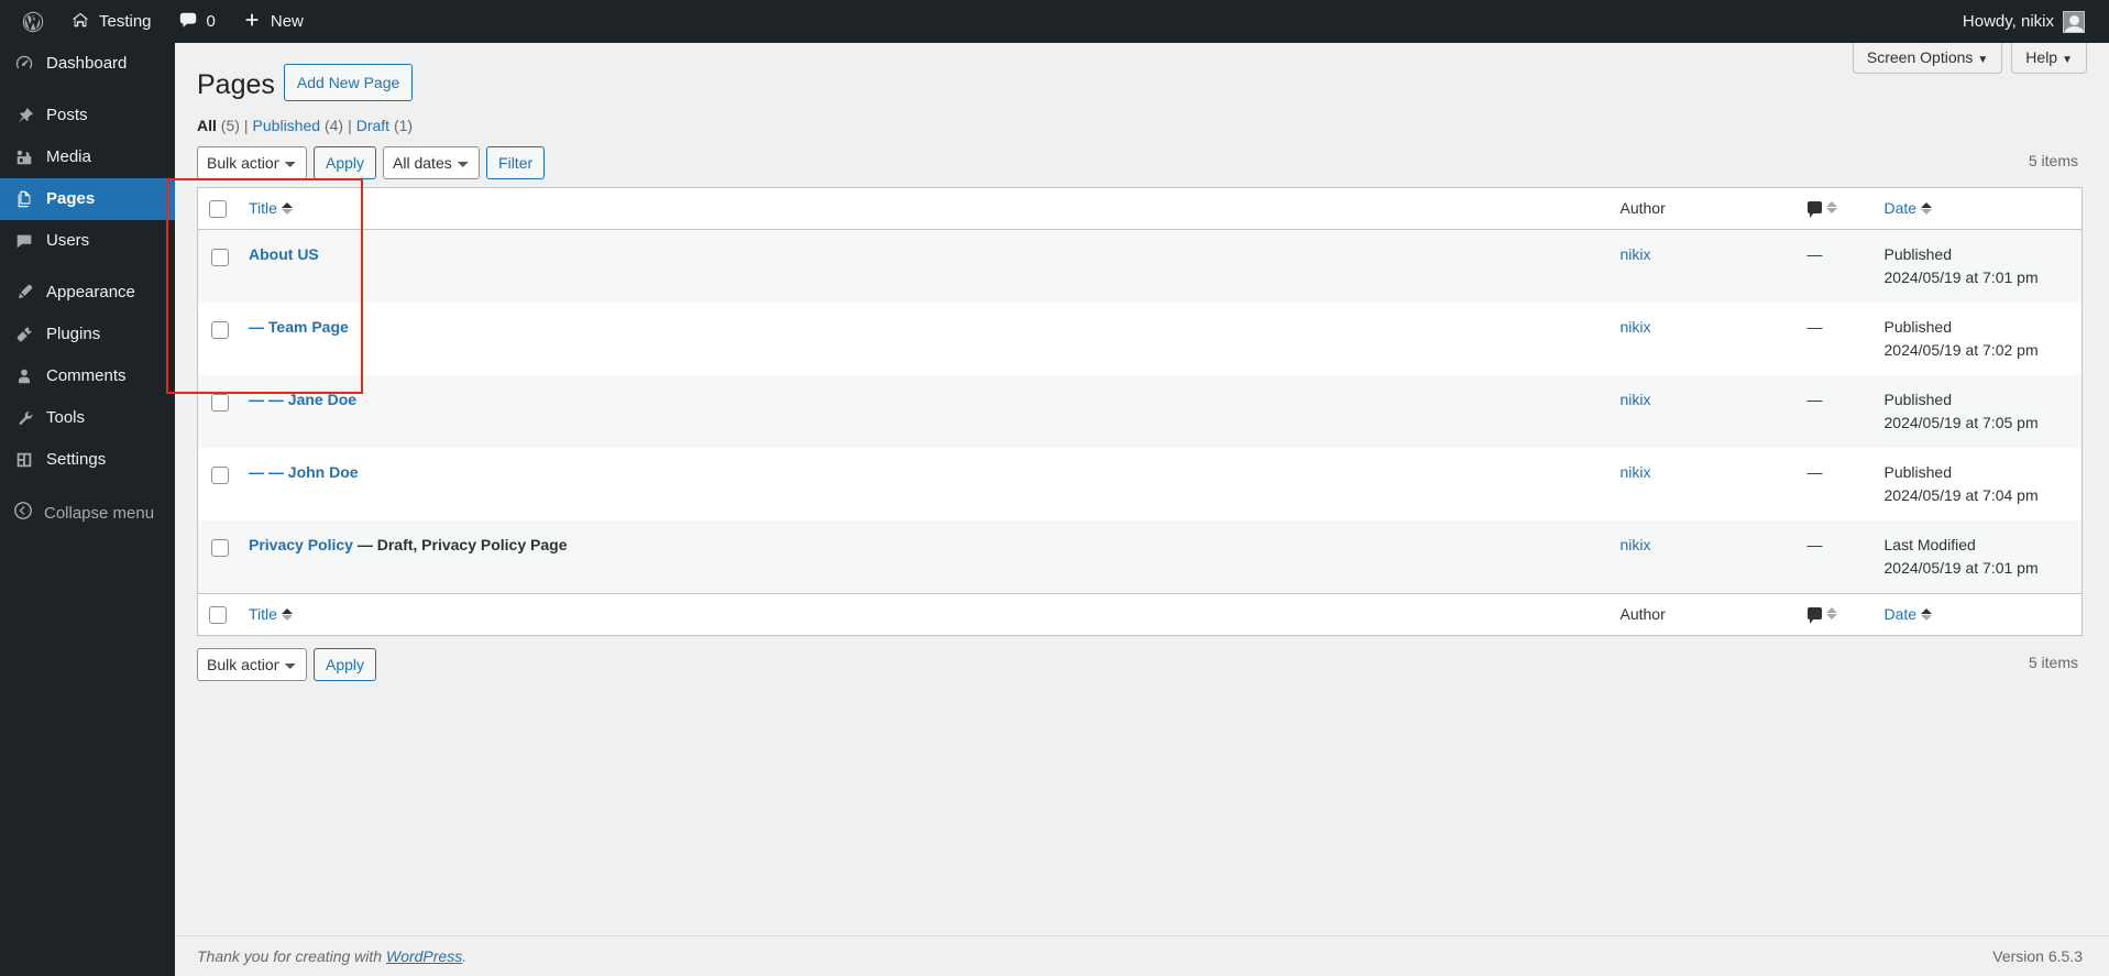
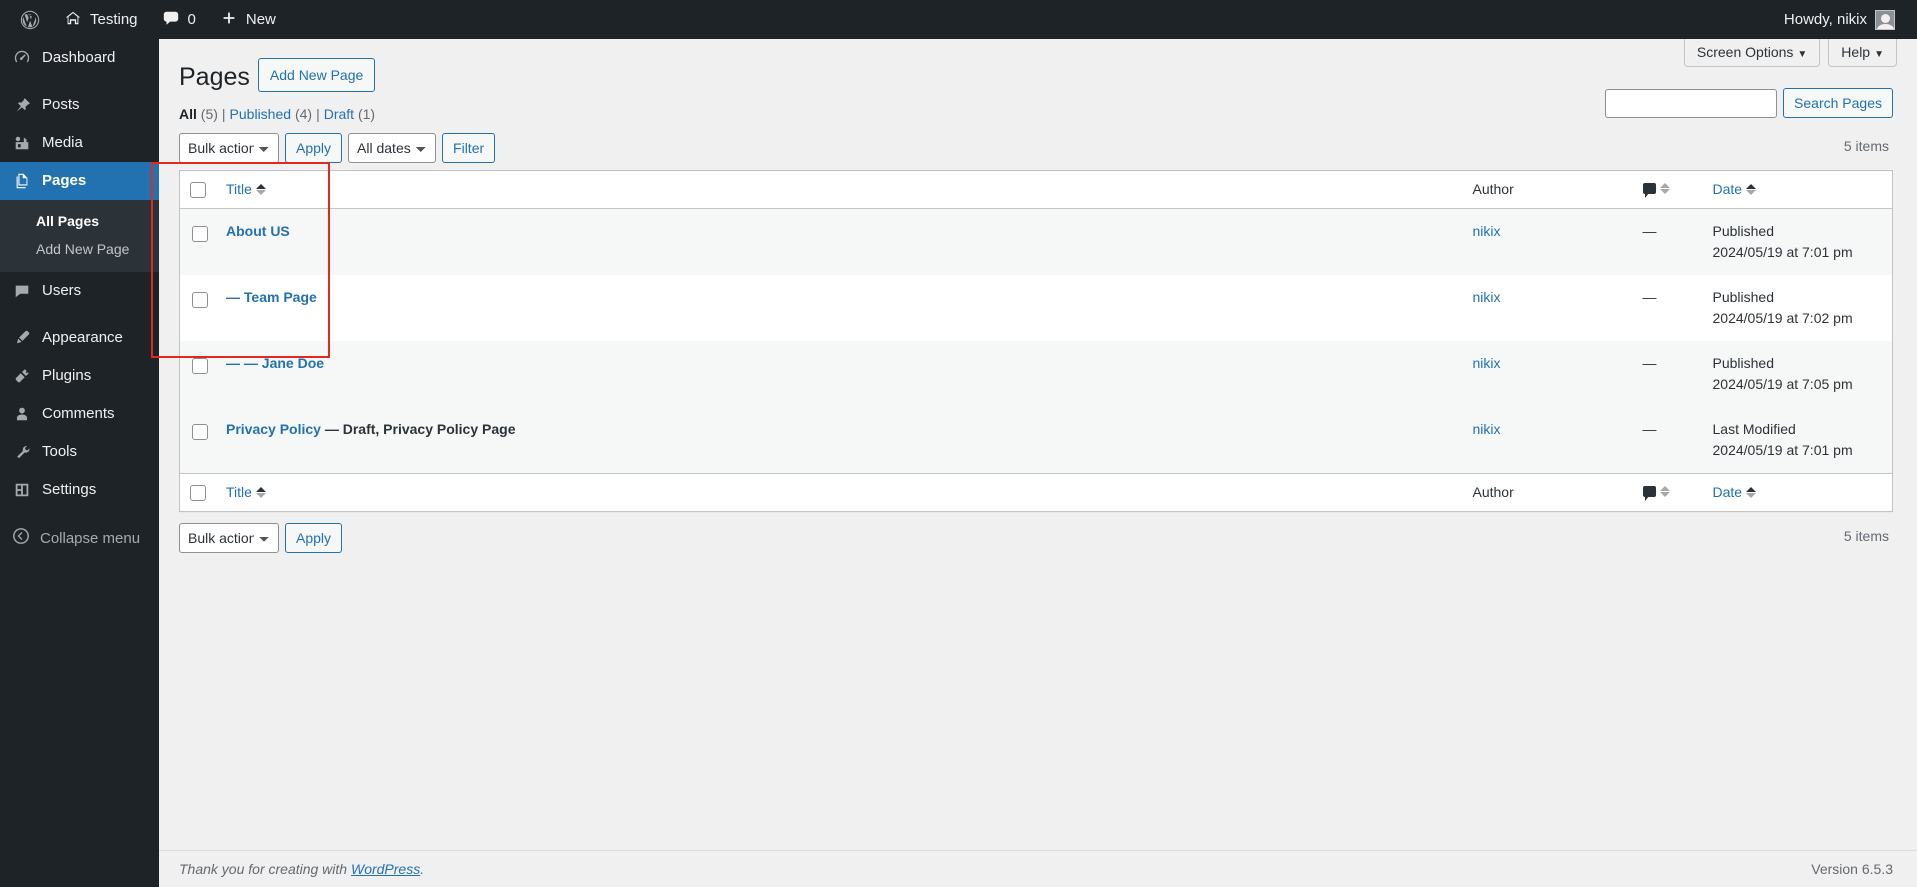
  Testing
  0
  New
  Howdy, nikix
  Dashboard
  Posts
  Media
  Pages
+ All Pages
+ Add New Page
  Users
  Appearance
  Plugins
  Comments
  Tools
  Settings
  Collapse menu
  Screen Options ▼
  Help ▼
  Pages Add New Page
  All (5) | Published (4) | Draft (1)
+ Search Pages
  Bulk action
  Apply
  All dates
  Filter
  5 items
  	Title	Author		Date
  	About US	nikix	—	Published 2024/05/19 at 7:01 pm
  	— Team Page	nikix	—	Published 2024/05/19 at 7:02 pm
  	— — Jane Doe	nikix	—	Published 2024/05/19 at 7:05 pm
- 	— — John Doe	nikix	—	Published 2024/05/19 at 7:04 pm
  	Privacy Policy — Draft, Privacy Policy Page	nikix	—	Last Modified 2024/05/19 at 7:01 pm
  	Title	Author		Date
  Bulk action
  Apply
  5 items
  Thank you for creating with WordPress.
  Version 6.5.3
